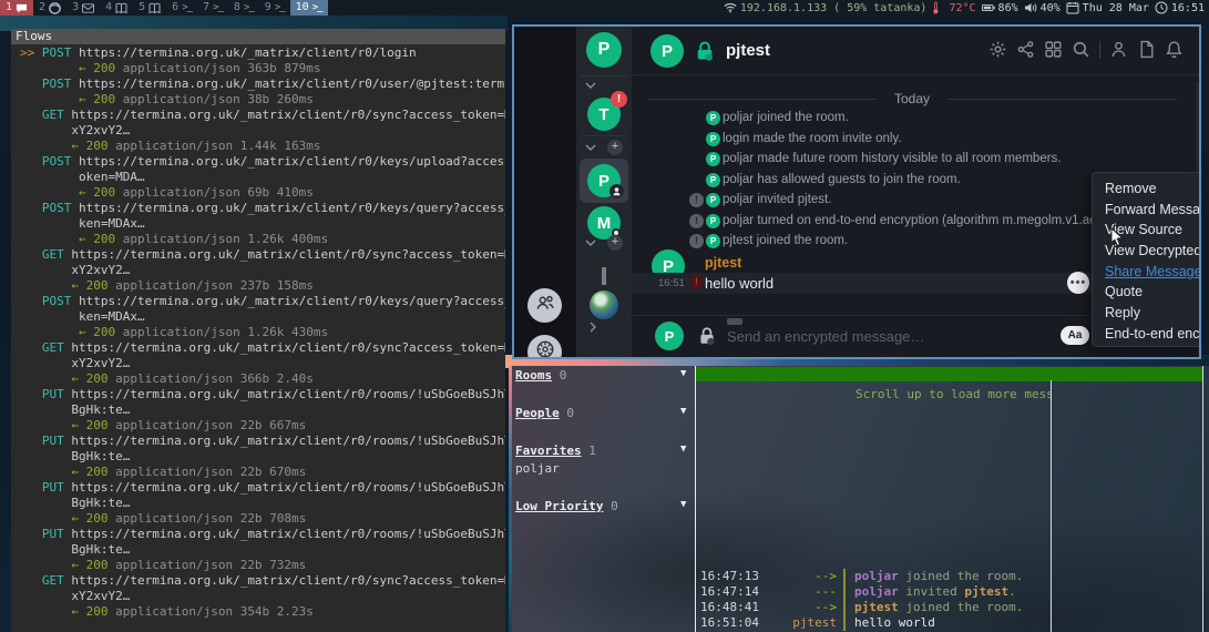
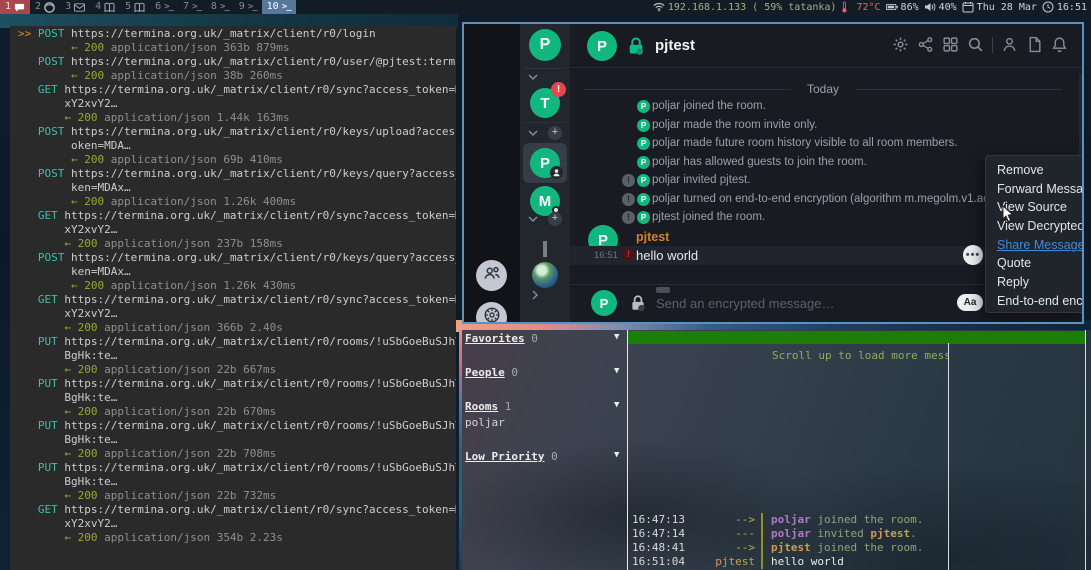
  1
  2
  3
  4
  5
  6
  >_
  7
  >_
  8
  >_
  9
  >_
  10
  >_
  192.168.1.133 ( 59% tatanka)
  72°C
  86%
  40%
  Thu 28 Mar
  16:51
- Flows
  >> POST https://termina.org.uk/_matrix/client/r0/login
  ← 200 application/json 363b 879ms
  POST https://termina.org.uk/_matrix/client/r0/user/@pjtest:term
  ← 200 application/json 38b 260ms
  GET https://termina.org.uk/_matrix/client/r0/sync?access_token=
  xY2xvY2…
  ← 200 application/json 1.44k 163ms
  POST https://termina.org.uk/_matrix/client/r0/keys/upload?acces
  oken=MDA…
  ← 200 application/json 69b 410ms
  POST https://termina.org.uk/_matrix/client/r0/keys/query?access
  ken=MDAx…
  ← 200 application/json 1.26k 400ms
  GET https://termina.org.uk/_matrix/client/r0/sync?access_token=
  xY2xvY2…
  ← 200 application/json 237b 158ms
  POST https://termina.org.uk/_matrix/client/r0/keys/query?access
  ken=MDAx…
  ← 200 application/json 1.26k 430ms
  GET https://termina.org.uk/_matrix/client/r0/sync?access_token=
  xY2xvY2…
  ← 200 application/json 366b 2.40s
  PUT https://termina.org.uk/_matrix/client/r0/rooms/!uSbGoeBuSJh
  BgHk:te…
  ← 200 application/json 22b 667ms
  PUT https://termina.org.uk/_matrix/client/r0/rooms/!uSbGoeBuSJh
  BgHk:te…
  ← 200 application/json 22b 670ms
  PUT https://termina.org.uk/_matrix/client/r0/rooms/!uSbGoeBuSJh
  BgHk:te…
  ← 200 application/json 22b 708ms
  PUT https://termina.org.uk/_matrix/client/r0/rooms/!uSbGoeBuSJh
  BgHk:te…
  ← 200 application/json 22b 732ms
  GET https://termina.org.uk/_matrix/client/r0/sync?access_token=
  xY2xvY2…
  ← 200 application/json 354b 2.23s
  P
  T
  !
  +
  P
  M
  +
  P
  pjtest
  Today
  P
  poljar joined the room.
  P
- login made the room invite only.
+ poljar made the room invite only.
  P
  poljar made future room history visible to all room members.
  P
  poljar has allowed guests to join the room.
  !
  P
  poljar invited pjtest.
  !
  P
  poljar turned on end-to-end encryption (algorithm m.megolm.v1.a
  !
  P
  pjtest joined the room.
  P
  pjtest
  16:51
  !
  hello world
  •••
  P
  Send an encrypted message…
  Aa
  Remove
  Forward Messa
  View Source
  View Decrypted
  Share Message
  Quote
  Reply
  End-to-end enc
- Rooms 0
+ Favorites 0
  ▼
  People 0
  ▼
- Favorites 1
+ Rooms 1
  ▼
  poljar
  Low Priority 0
  ▼
  Scroll up to load more mes
  16:47:13
  -->
  poljar joined the room.
  16:47:14
  ---
  poljar invited pjtest.
  16:48:41
  -->
  pjtest joined the room.
  16:51:04
  pjtest
  hello world
